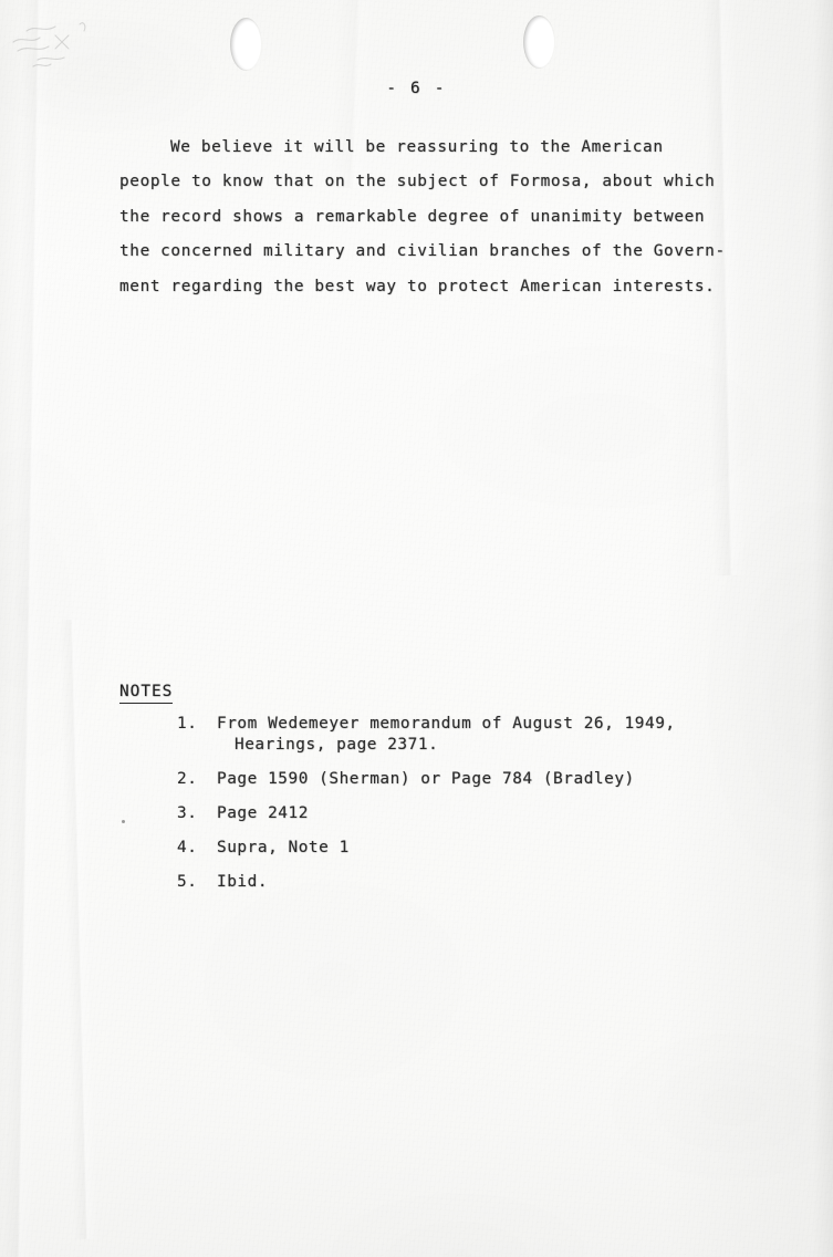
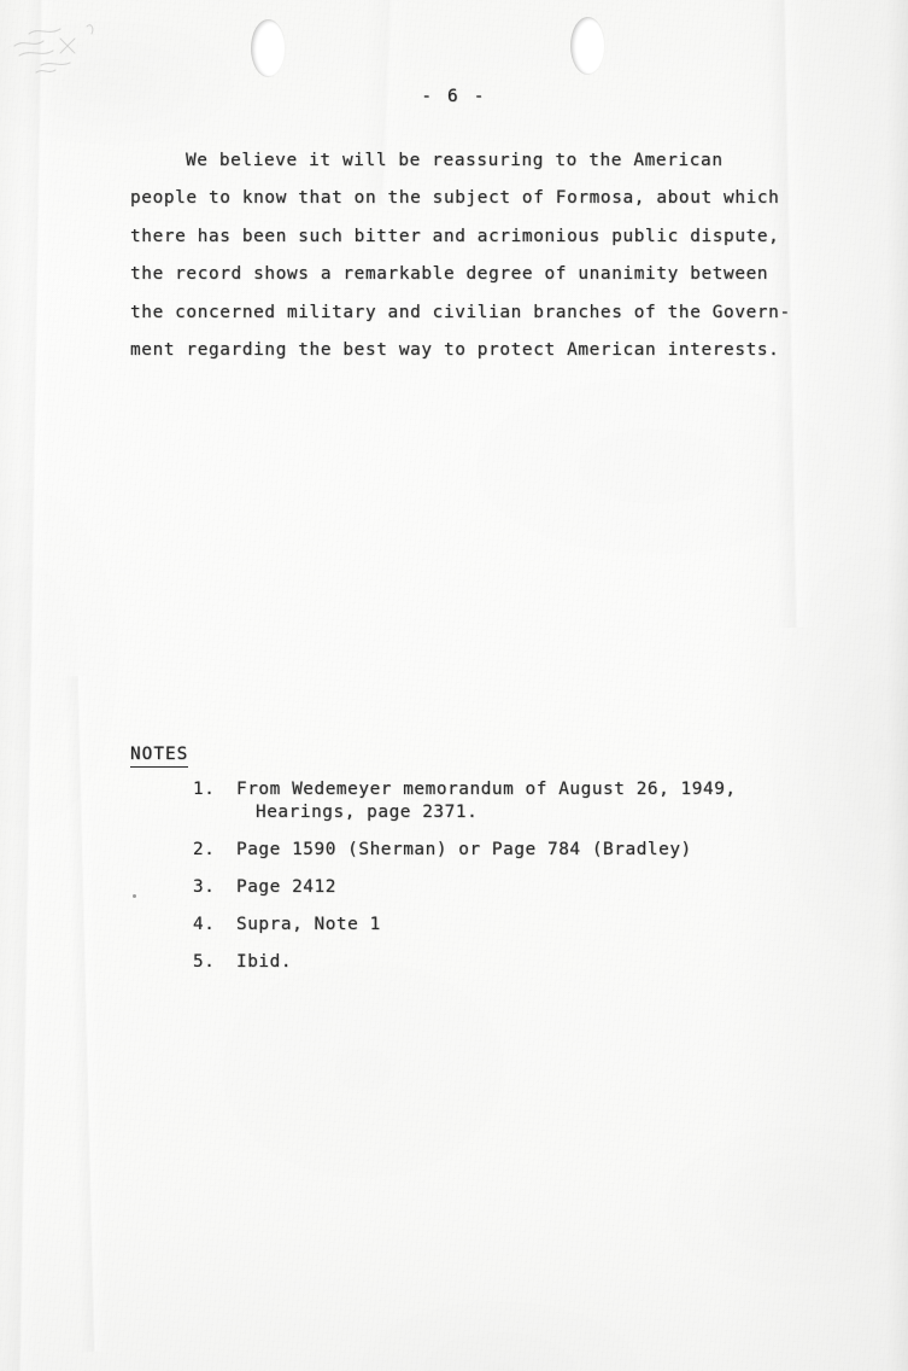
  - 6 -
  We believe it will be reassuring to the American
  people to know that on the subject of Formosa, about which
+ there has been such bitter and acrimonious public dispute,
  the record shows a remarkable degree of unanimity between
  the concerned military and civilian branches of the Govern-
  ment regarding the best way to protect American interests.
  NOTES
  1.
  From Wedemeyer memorandum of August 26, 1949,
  Hearings, page 2371.
  2.
  Page 1590 (Sherman) or Page 784 (Bradley)
  3.
  Page 2412
  4.
  Supra, Note 1
  5.
  Ibid.
